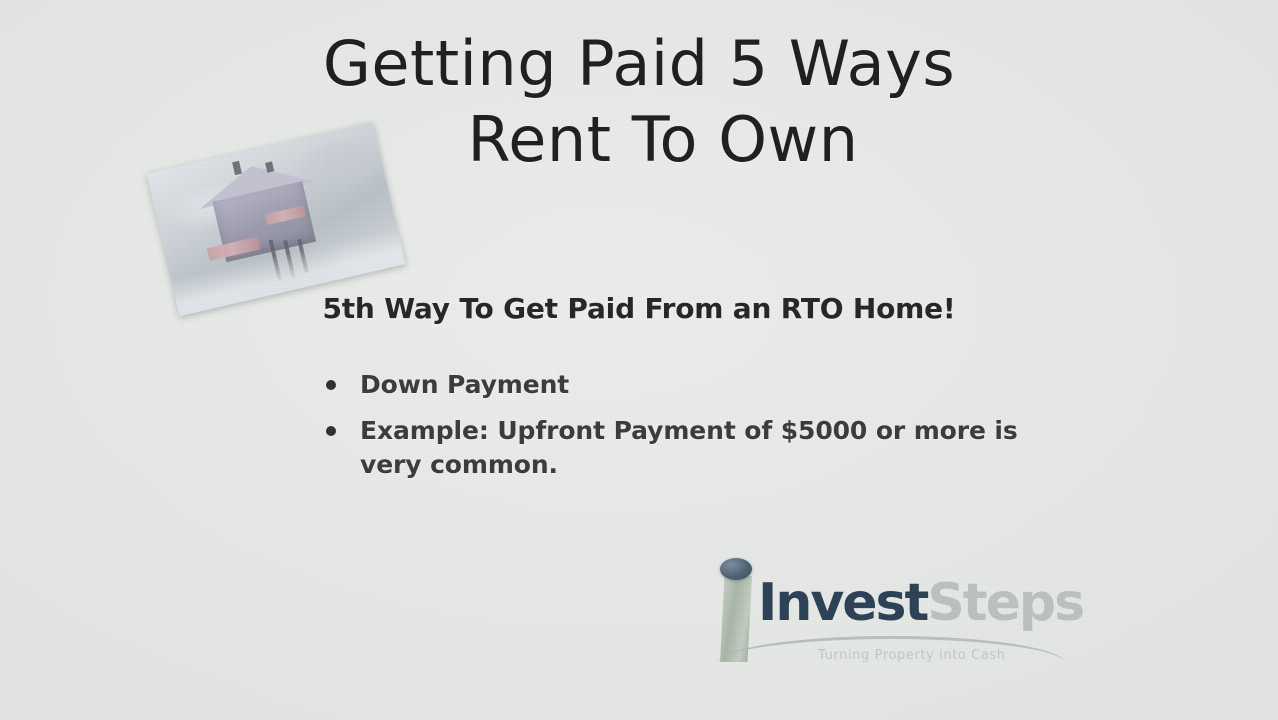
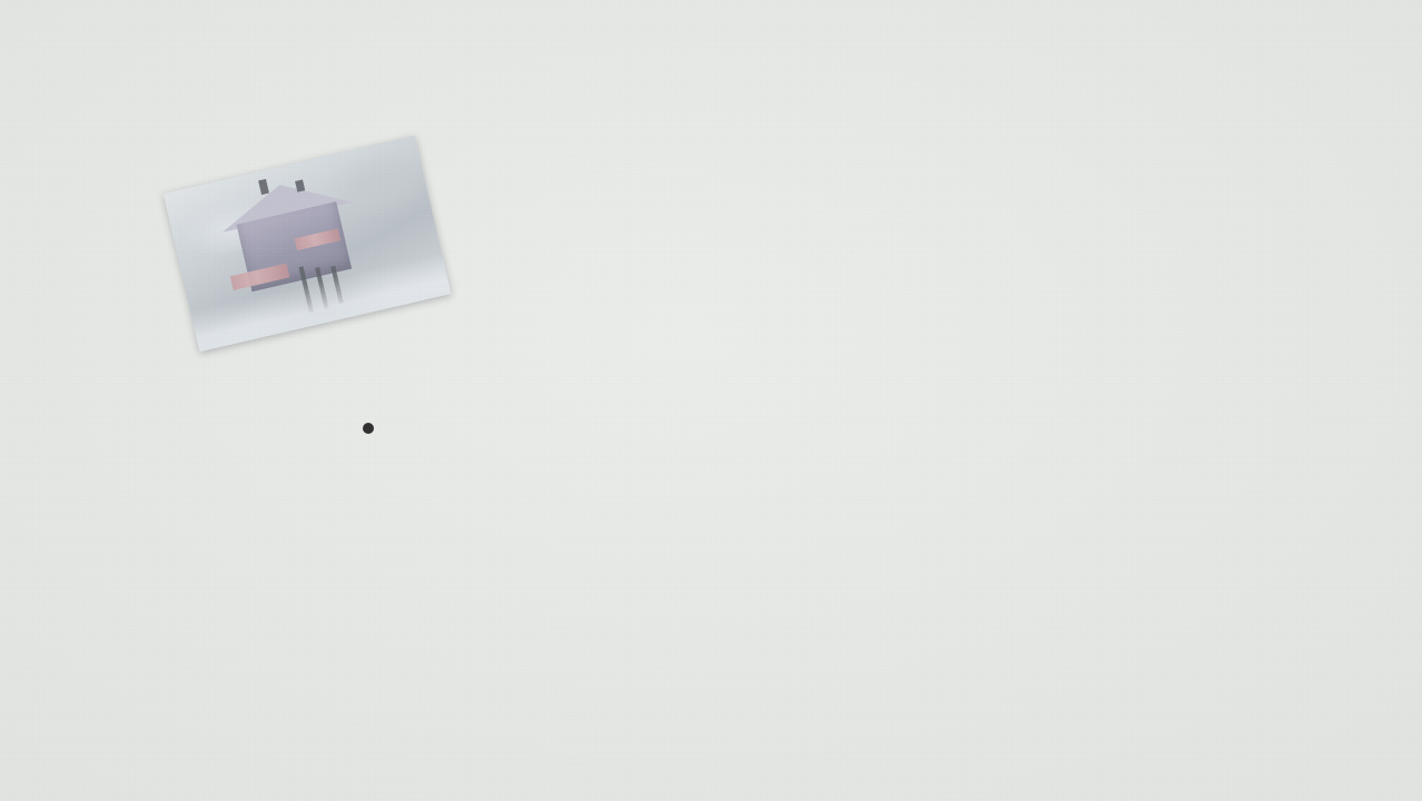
- Getting Paid 5 Ways
- Rent To Own
- 5th Way To Get Paid From an RTO Home!
- Down Payment
- Example: Upfront Payment of $5000 or more is very common.
- InvestSteps
- Turning Property into Cash
